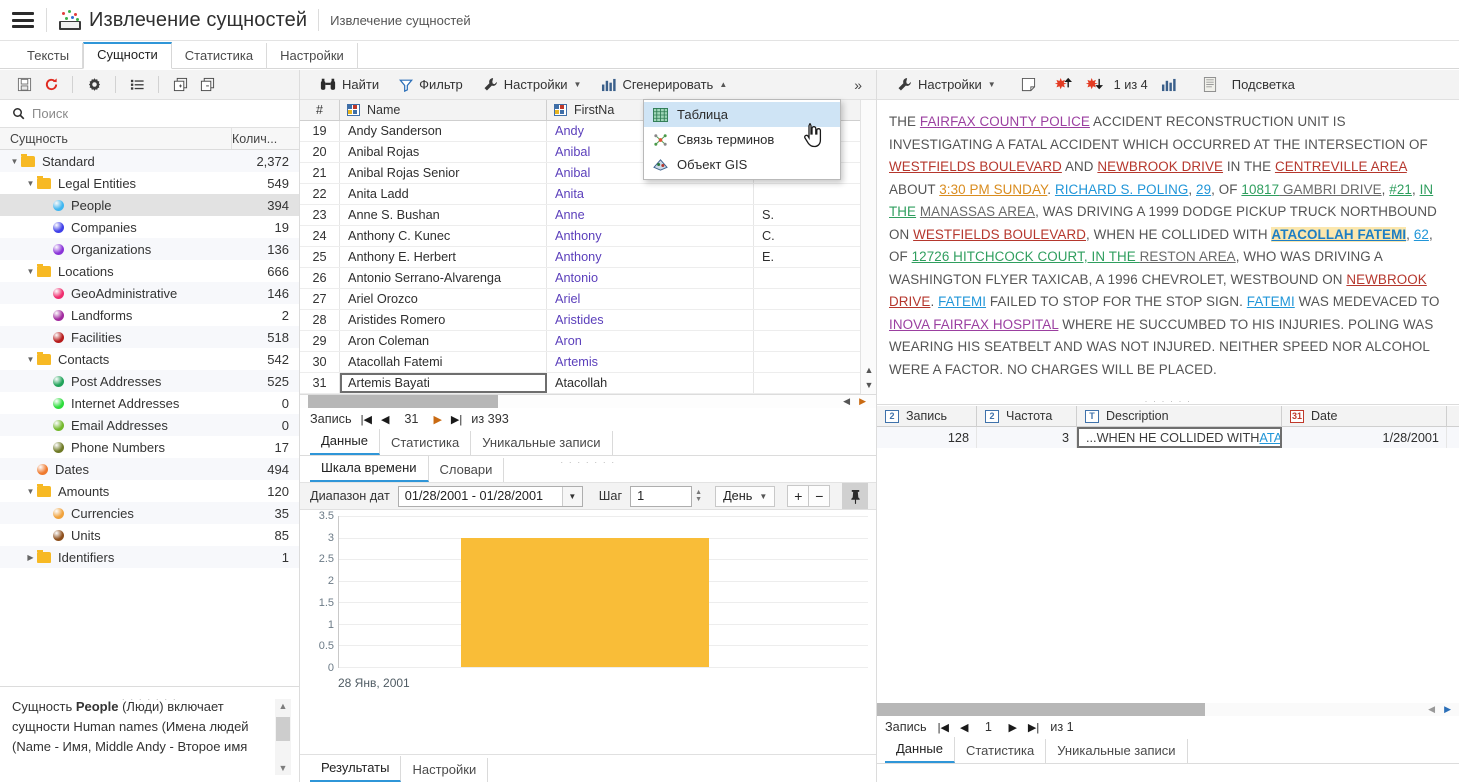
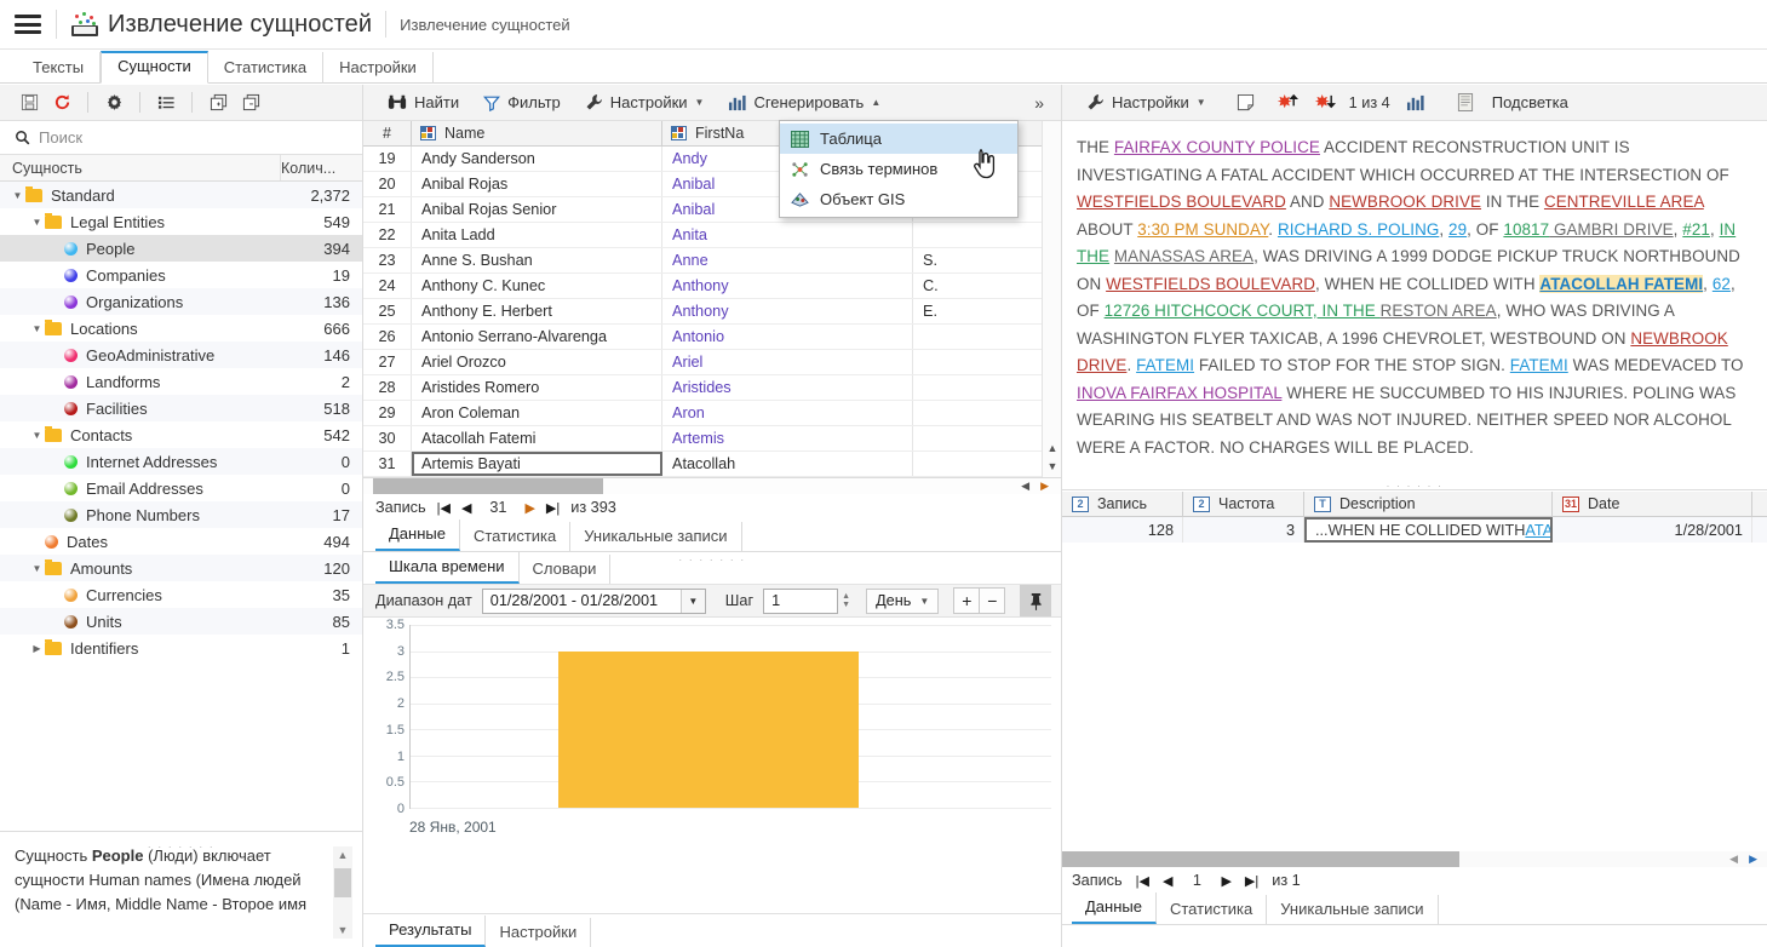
  Извлечение сущностей
  Извлечение сущностей
  Тексты
  Сущности
  Статистика
  Настройки
  Поиск
  Сущность
  Колич...
  ▼
  Standard
  2,372
  ▼
  Legal Entities
  549
  People
  394
  Companies
  19
  Organizations
  136
  ▼
  Locations
  666
  GeoAdministrative
  146
  Landforms
  2
  Facilities
  518
  ▼
  Contacts
  542
- Post Addresses
- 525
  Internet Addresses
  0
  Email Addresses
  0
  Phone Numbers
  17
  Dates
  494
  ▼
  Amounts
  120
  Currencies
  35
  Units
  85
  ▶
  Identifiers
  1
  · · · · · · ·
- Сущность People (Люди) включает сущности Human names (Имена людей (Name - Имя, Middle Andy - Второе имя
+ Сущность People (Люди) включает сущности Human names (Имена людей (Name - Имя, Middle Name - Второе имя
  ▲
  ▼
  Найти
  Фильтр
  Настройки
  ▼
  Сгенерировать
  ▲
  »
  Таблица
  Связь терминов
  Объект GIS
  #
  Name
  FirstNa
  19
  Andy Sanderson
  Andy
  20
  Anibal Rojas
  Anibal
  21
  Anibal Rojas Senior
  Anibal
  22
  Anita Ladd
  Anita
  23
  Anne S. Bushan
  Anne
  S.
  24
  Anthony C. Kunec
  Anthony
  C.
  25
  Anthony E. Herbert
  Anthony
  E.
  26
  Antonio Serrano-Alvarenga
  Antonio
  27
  Ariel Orozco
  Ariel
  28
  Aristides Romero
  Aristides
  29
  Aron Coleman
  Aron
  30
  Atacollah Fatemi
  Artemis
  31
  Artemis Bayati
  Atacollah
  ▲
  ▼
  ◀
  ▶
  Запись
  |◀
  ◀
  31
  ▶
  ▶|
  из 393
  Данные
  Статистика
  Уникальные записи
  · · · · · · ·
  Шкала времени
  Словари
  Диапазон дат
  01/28/2001 - 01/28/2001
  ▼
  Шаг
  1
  День
  ▼
  +
  −
  3.5
  3
  2.5
  2
  1.5
  1
  0.5
  0
  28 Янв, 2001
  Результаты
  Настройки
  Настройки
  ▼
  1 из 4
  Подсветка
  THE FAIRFAX COUNTY POLICE ACCIDENT RECONSTRUCTION UNIT IS INVESTIGATING A FATAL ACCIDENT WHICH OCCURRED AT THE INTERSECTION OF WESTFIELDS BOULEVARD AND NEWBROOK DRIVE IN THE CENTREVILLE AREA ABOUT 3:30 PM SUNDAY. RICHARD S. POLING, 29, OF 10817 GAMBRI DRIVE, #21, IN THE MANASSAS AREA, WAS DRIVING A 1999 DODGE PICKUP TRUCK NORTHBOUND ON WESTFIELDS BOULEVARD, WHEN HE COLLIDED WITH ATACOLLAH FATEMI, 62, OF 12726 HITCHCOCK COURT, IN THE RESTON AREA, WHO WAS DRIVING A WASHINGTON FLYER TAXICAB, A 1996 CHEVROLET, WESTBOUND ON NEWBROOK DRIVE. FATEMI FAILED TO STOP FOR THE STOP SIGN. FATEMI WAS MEDEVACED TO INOVA FAIRFAX HOSPITAL WHERE HE SUCCUMBED TO HIS INJURIES. POLING WAS WEARING HIS SEATBELT AND WAS NOT INJURED. NEITHER SPEED NOR ALCOHOL WERE A FACTOR. NO CHARGES WILL BE PLACED.
  · · · · · ·
  2
  Запись
  2
  Частота
  T
  Description
  31
  Date
  128
  3
  ...WHEN HE COLLIDED WITH
  ATA
  1/28/2001
  ◀
  ▶
  Запись
  |◀
  ◀
  1
  ▶
  ▶|
  из 1
  Данные
  Статистика
  Уникальные записи
